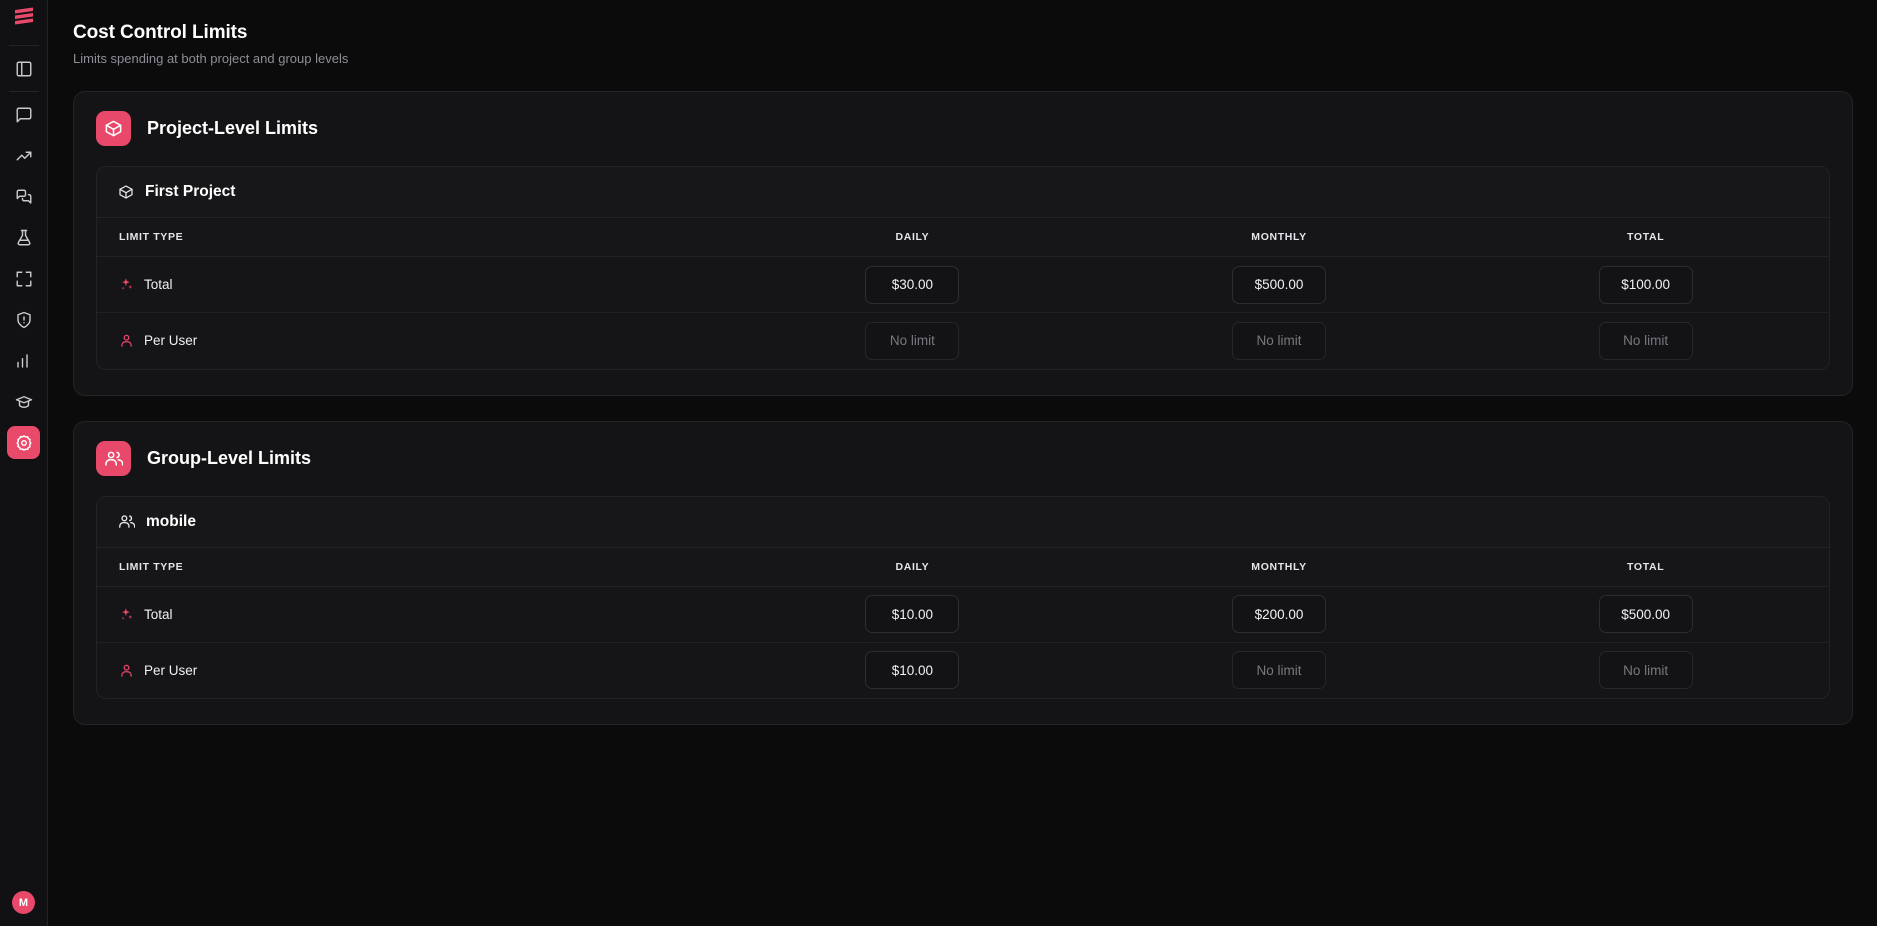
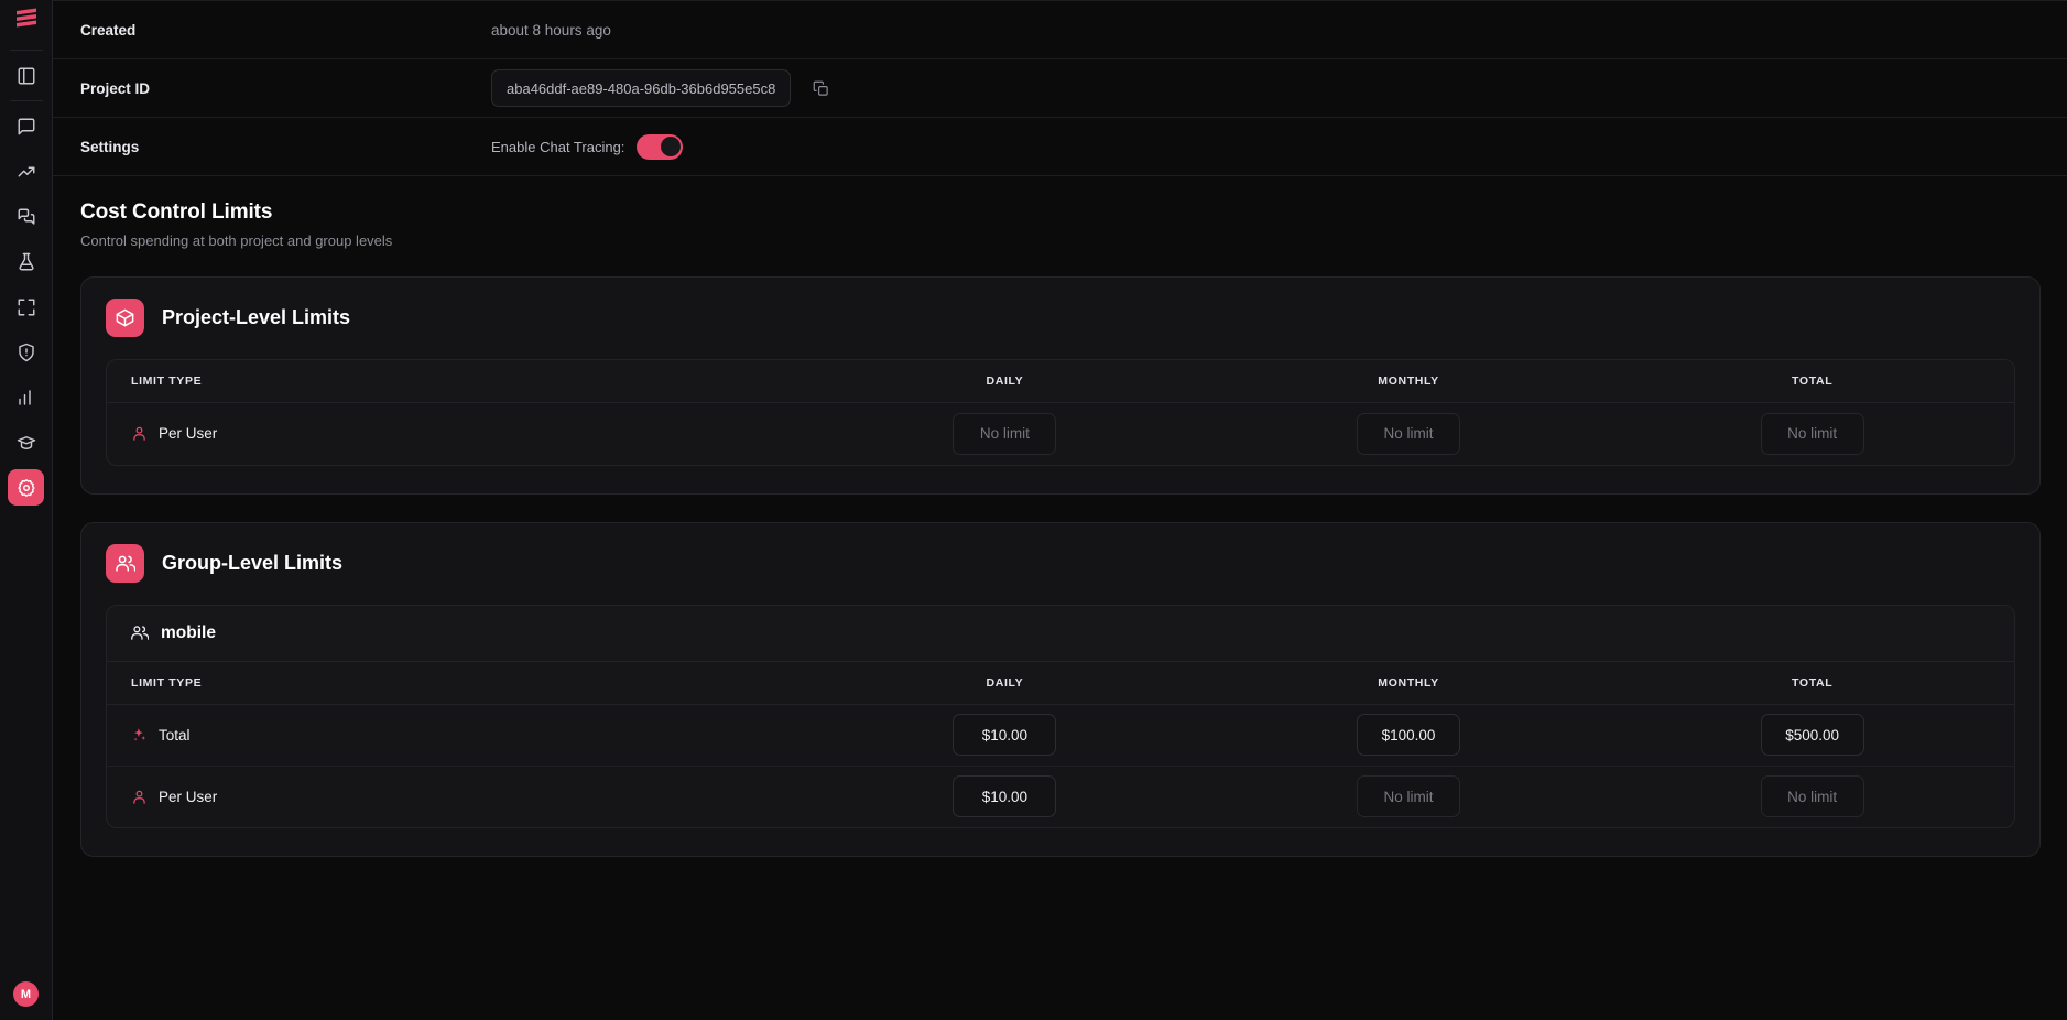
  M
+ Created
+ about 8 hours ago
+ Project ID
+ aba46ddf-ae89-480a-96db-36b6d955e5c8
+ Settings
+ Enable Chat Tracing:
  Cost Control Limits
- Limits spending at both project and group levels
+ Control spending at both project and group levels
  Project-Level Limits
- First Project
  LIMIT TYPE	DAILY	MONTHLY	TOTAL
- Total	$30.00	$500.00	$100.00
  Per User	No limit	No limit	No limit
  Group-Level Limits
  mobile
  LIMIT TYPE	DAILY	MONTHLY	TOTAL
- Total	$10.00	$200.00	$500.00
+ Total	$10.00	$100.00	$500.00
  Per User	$10.00	No limit	No limit
